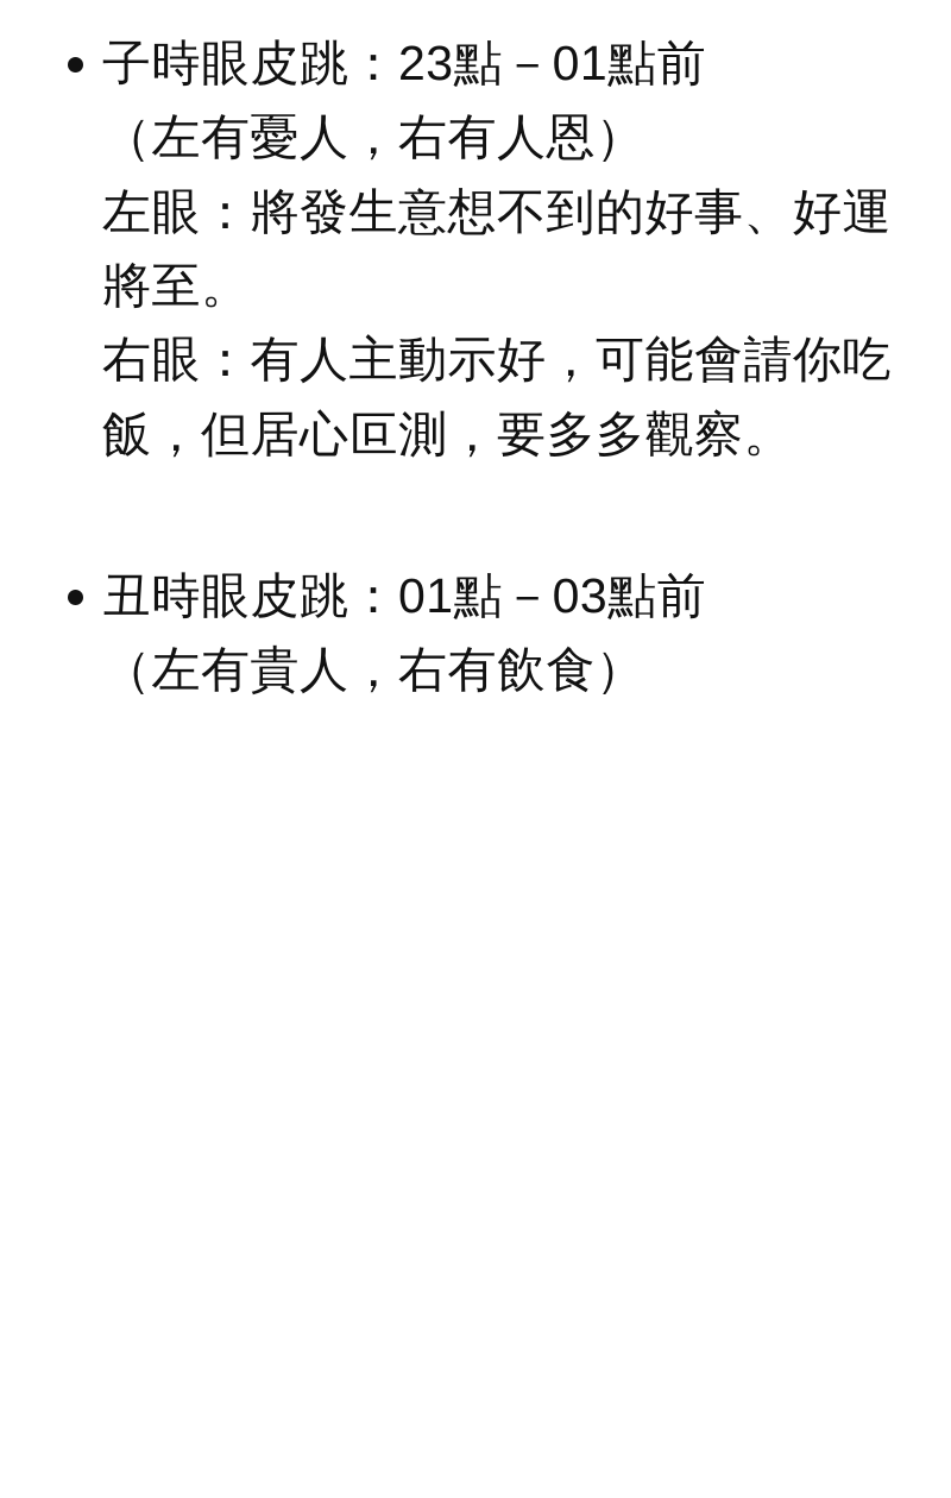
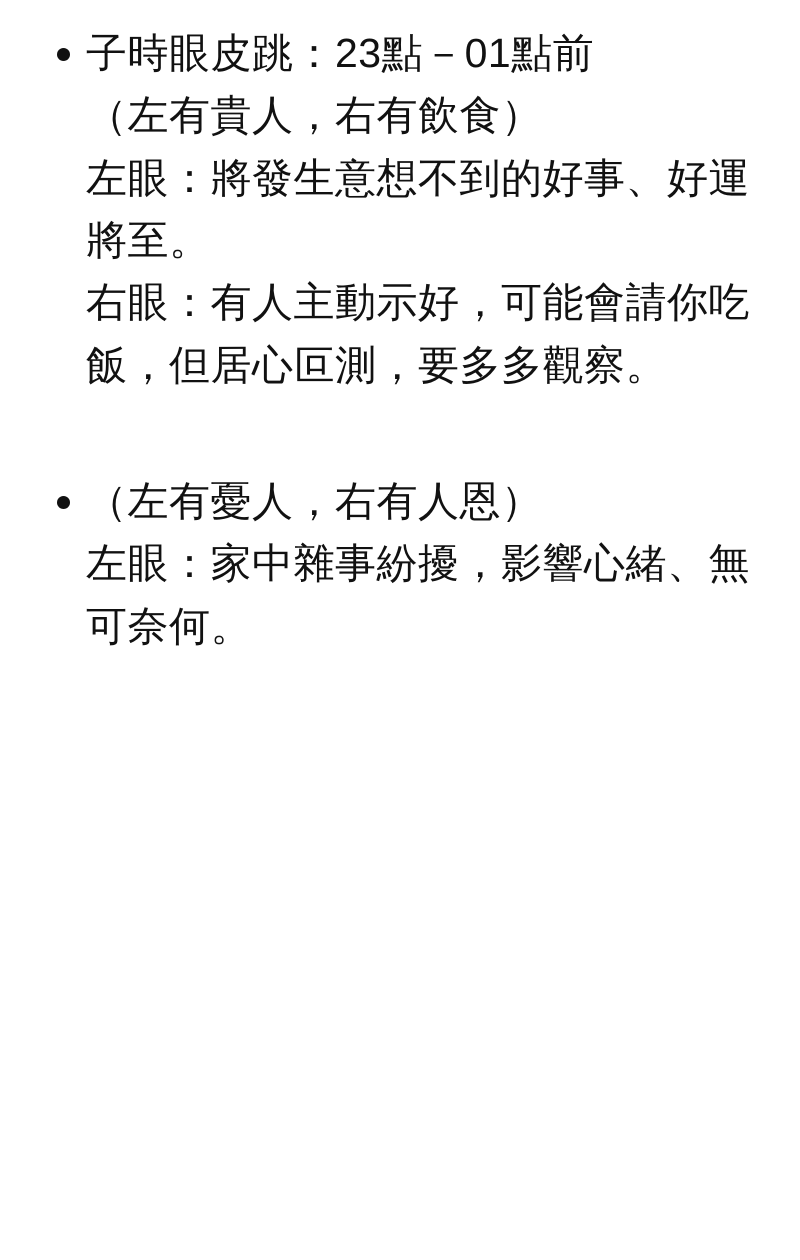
  子時眼皮跳：23點－01點前
- （左有憂人，右有人恩）
+ （左有貴人，右有飲食）
  左眼：將發生意想不到的好事、好運將至。
  右眼：有人主動示好，可能會請你吃飯，但居心叵測，要多多觀察。
- 丑時眼皮跳：01點－03點前
- （左有貴人，右有飲食）
+ （左有憂人，右有人恩）
+ 左眼：家中雜事紛擾，影響心緒、無可奈何。
